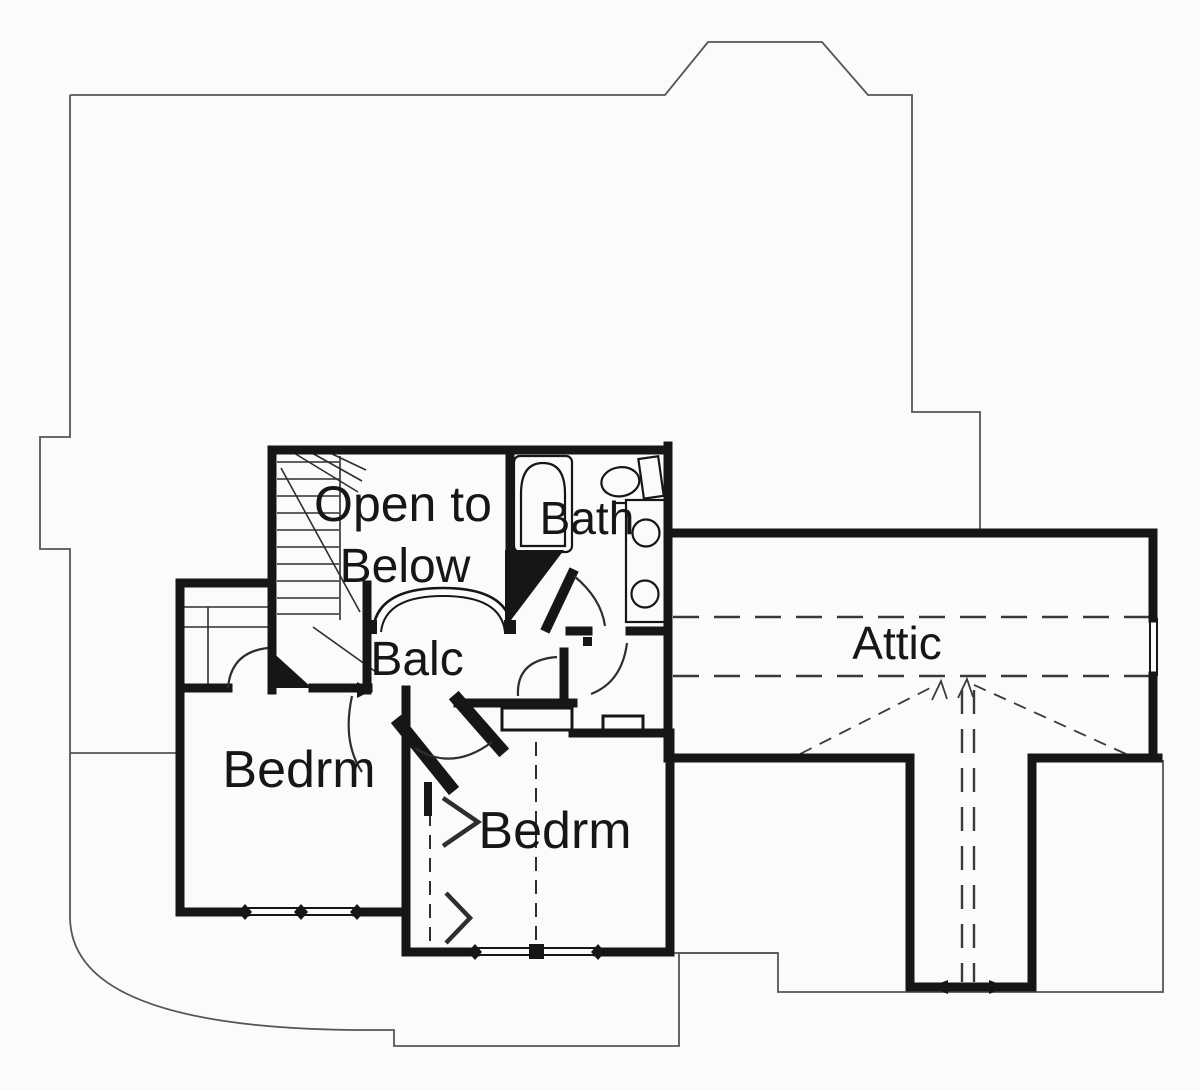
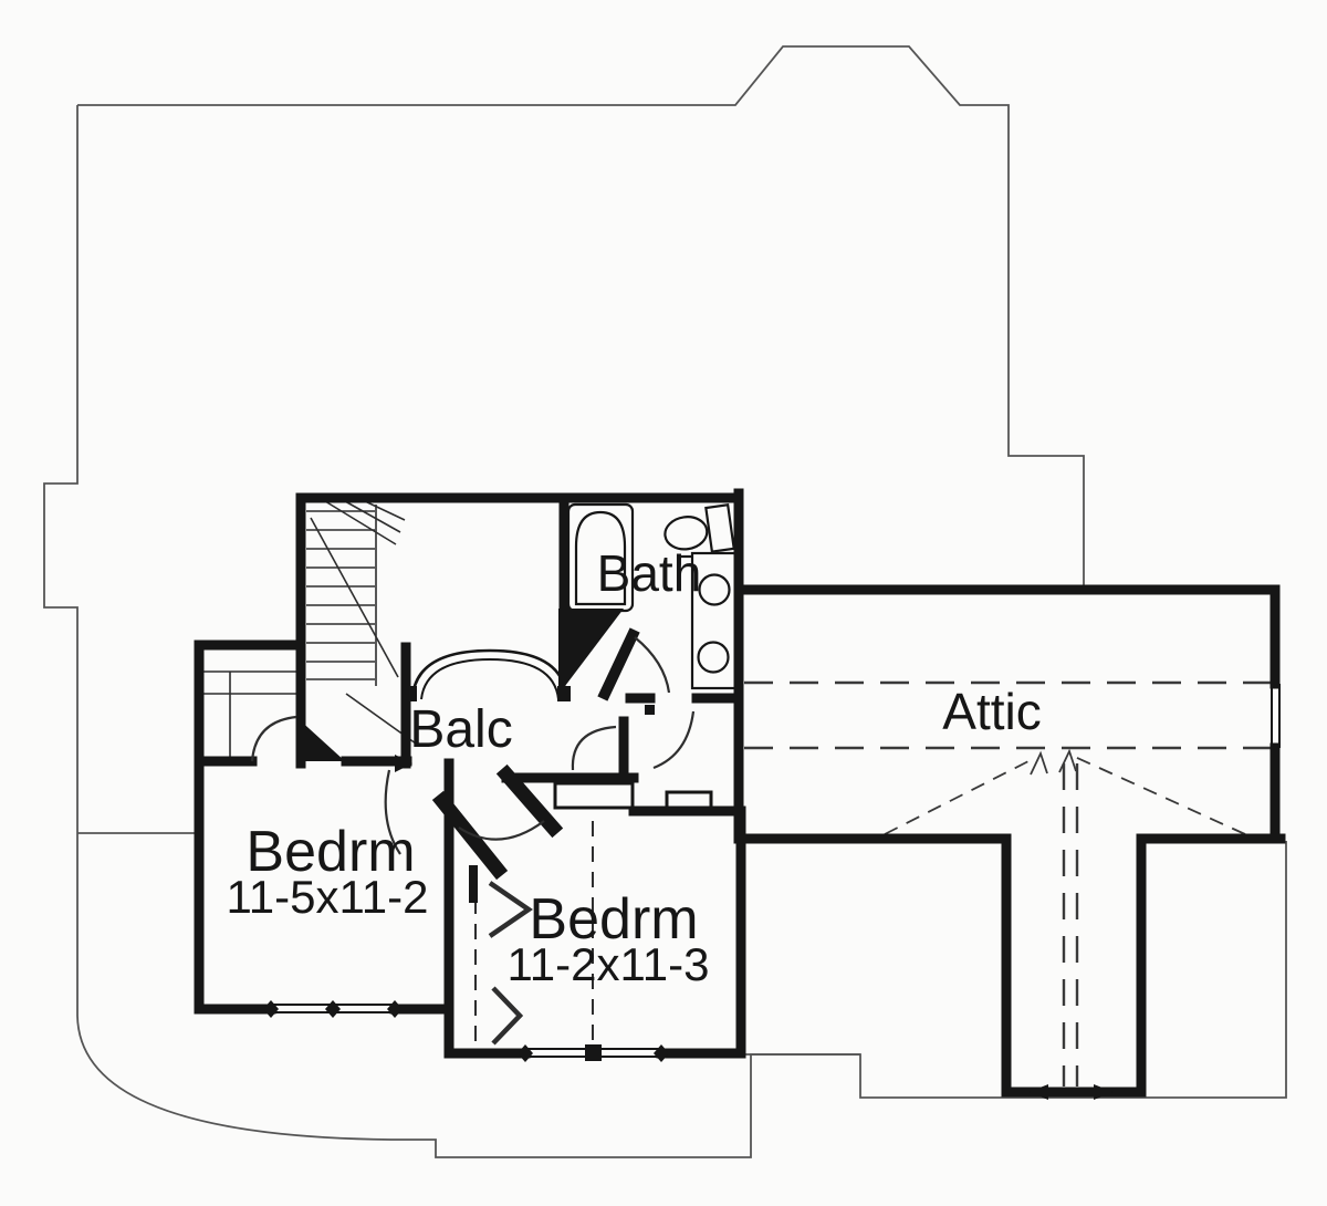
- Open to
- Below
  Bath
  Balc
  Attic
  Bedrm
+ 11-5x11-2
  Bedrm
+ 11-2x11-3
